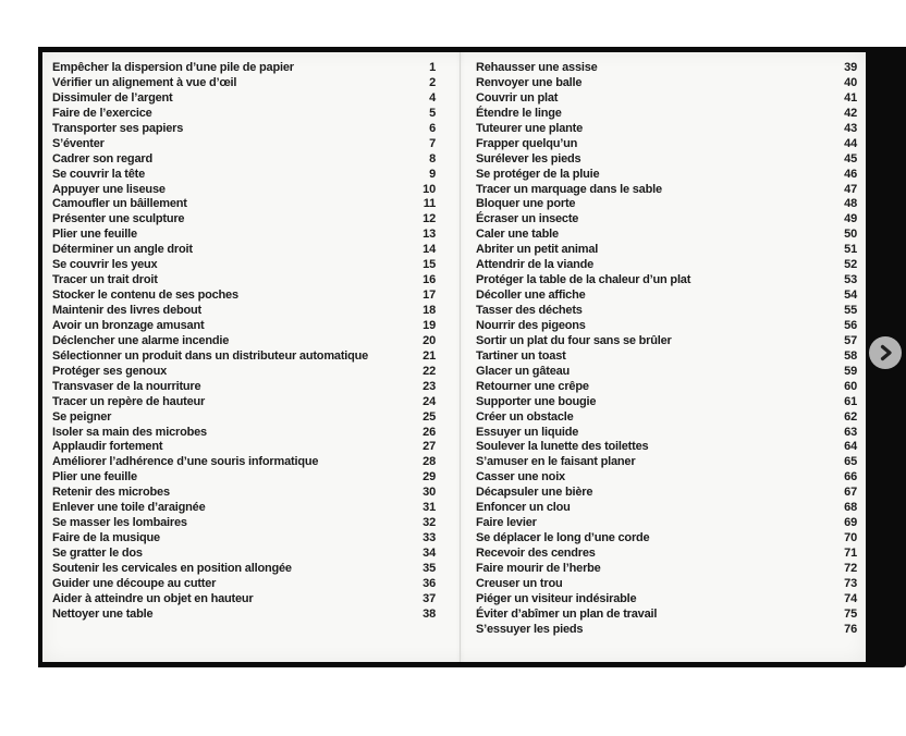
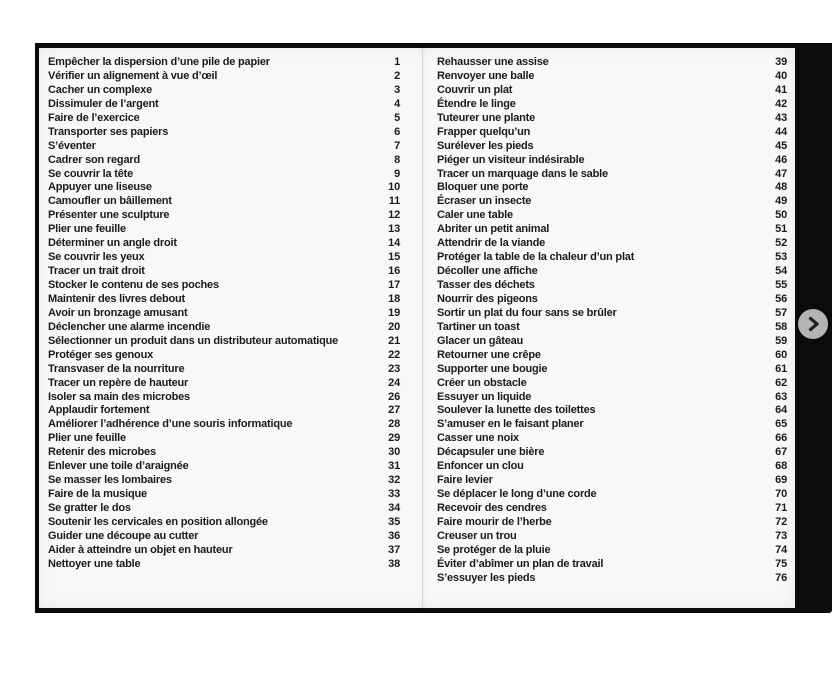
  Empêcher la dispersion d’une pile de papier
  1
  Vérifier un alignement à vue d’œil
  2
+ Cacher un complexe
+ 3
  Dissimuler de l’argent
  4
  Faire de l’exercice
  5
  Transporter ses papiers
  6
  S’éventer
  7
  Cadrer son regard
  8
  Se couvrir la tête
  9
  Appuyer une liseuse
  10
  Camoufler un bâillement
  11
  Présenter une sculpture
  12
  Plier une feuille
  13
  Déterminer un angle droit
  14
  Se couvrir les yeux
  15
  Tracer un trait droit
  16
  Stocker le contenu de ses poches
  17
  Maintenir des livres debout
  18
  Avoir un bronzage amusant
  19
  Déclencher une alarme incendie
  20
  Sélectionner un produit dans un distributeur automatique
  21
  Protéger ses genoux
  22
  Transvaser de la nourriture
  23
  Tracer un repère de hauteur
  24
- Se peigner
- 25
  Isoler sa main des microbes
  26
  Applaudir fortement
  27
  Améliorer l’adhérence d’une souris informatique
  28
  Plier une feuille
  29
  Retenir des microbes
  30
  Enlever une toile d’araignée
  31
  Se masser les lombaires
  32
  Faire de la musique
  33
  Se gratter le dos
  34
  Soutenir les cervicales en position allongée
  35
  Guider une découpe au cutter
  36
  Aider à atteindre un objet en hauteur
  37
  Nettoyer une table
  38
  Rehausser une assise
  39
  Renvoyer une balle
  40
  Couvrir un plat
  41
  Étendre le linge
  42
  Tuteurer une plante
  43
  Frapper quelqu’un
  44
  Surélever les pieds
  45
- Se protéger de la pluie
+ Piéger un visiteur indésirable
  46
  Tracer un marquage dans le sable
  47
  Bloquer une porte
  48
  Écraser un insecte
  49
  Caler une table
  50
  Abriter un petit animal
  51
  Attendrir de la viande
  52
  Protéger la table de la chaleur d’un plat
  53
  Décoller une affiche
  54
  Tasser des déchets
  55
  Nourrir des pigeons
  56
  Sortir un plat du four sans se brûler
  57
  Tartiner un toast
  58
  Glacer un gâteau
  59
  Retourner une crêpe
  60
  Supporter une bougie
  61
  Créer un obstacle
  62
  Essuyer un liquide
  63
  Soulever la lunette des toilettes
  64
  S’amuser en le faisant planer
  65
  Casser une noix
  66
  Décapsuler une bière
  67
  Enfoncer un clou
  68
  Faire levier
  69
  Se déplacer le long d’une corde
  70
  Recevoir des cendres
  71
  Faire mourir de l’herbe
  72
  Creuser un trou
  73
- Piéger un visiteur indésirable
+ Se protéger de la pluie
  74
  Éviter d’abîmer un plan de travail
  75
  S’essuyer les pieds
  76
